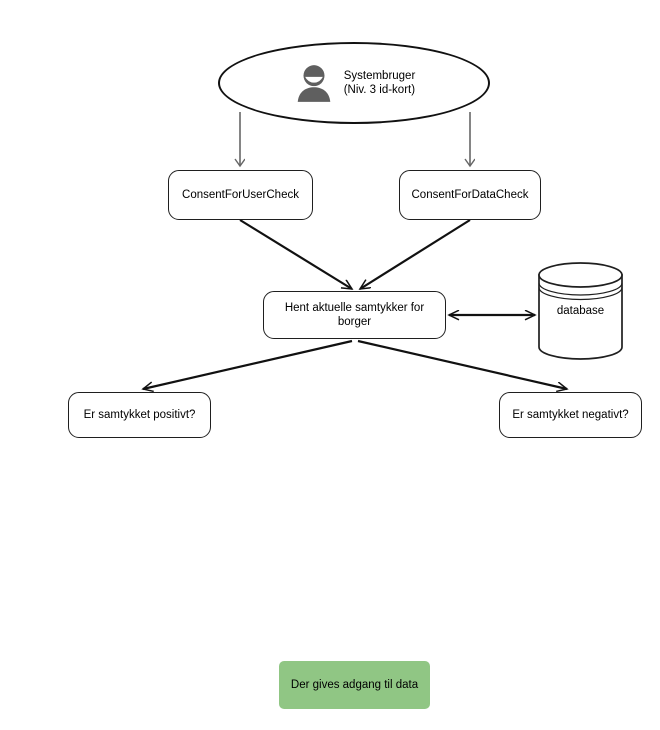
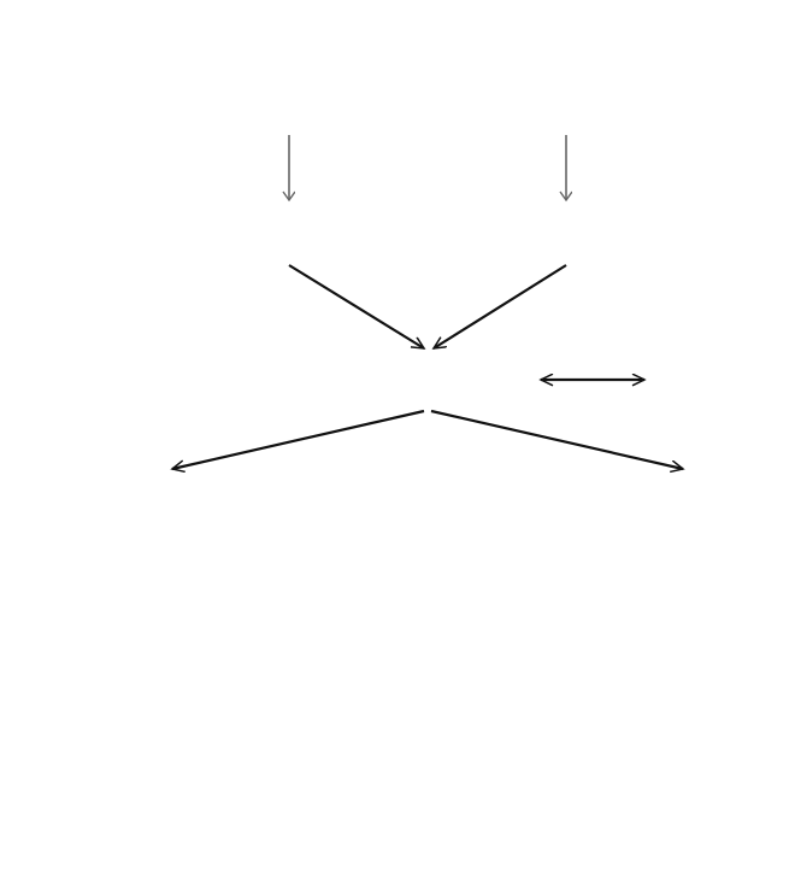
- Systembruger
- (Niv. 3 id-kort)
- ConsentForUserCheck
- ConsentForDataCheck
- Hent aktuelle samtykker for borger
- database
- Er samtykket positivt?
- Er samtykket negativt?
- Der gives adgang til data
